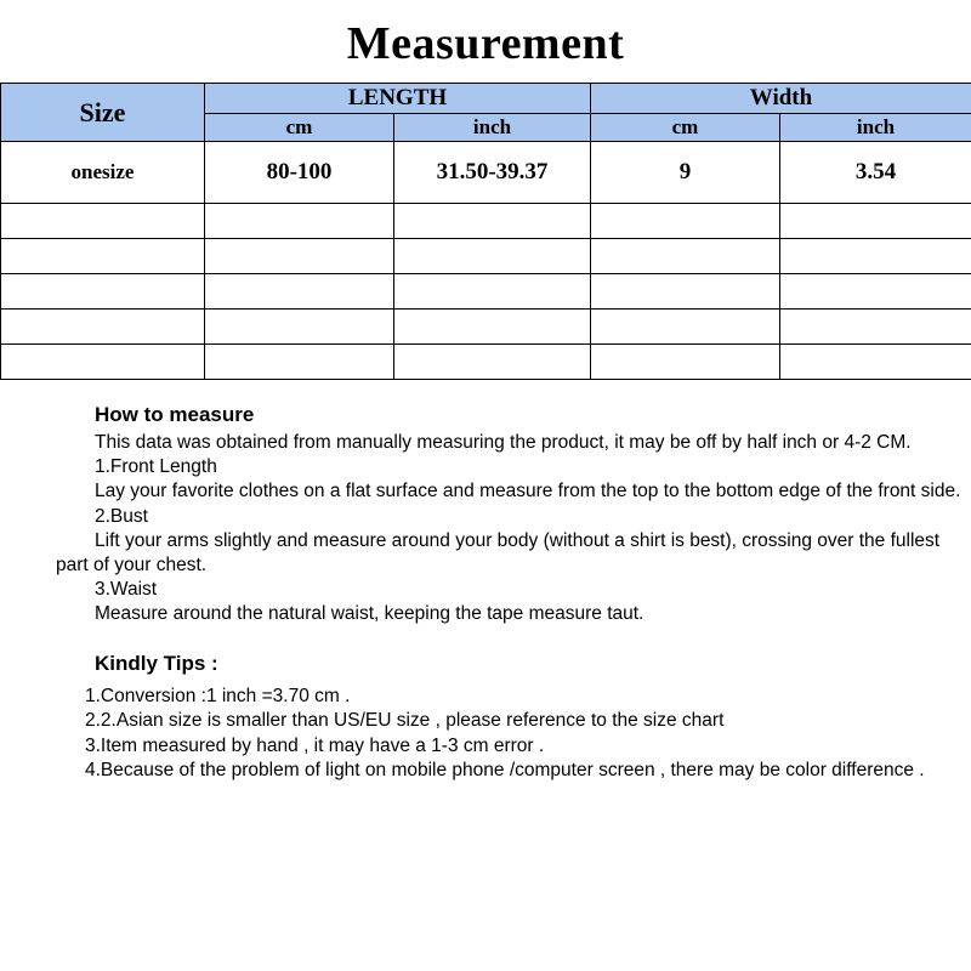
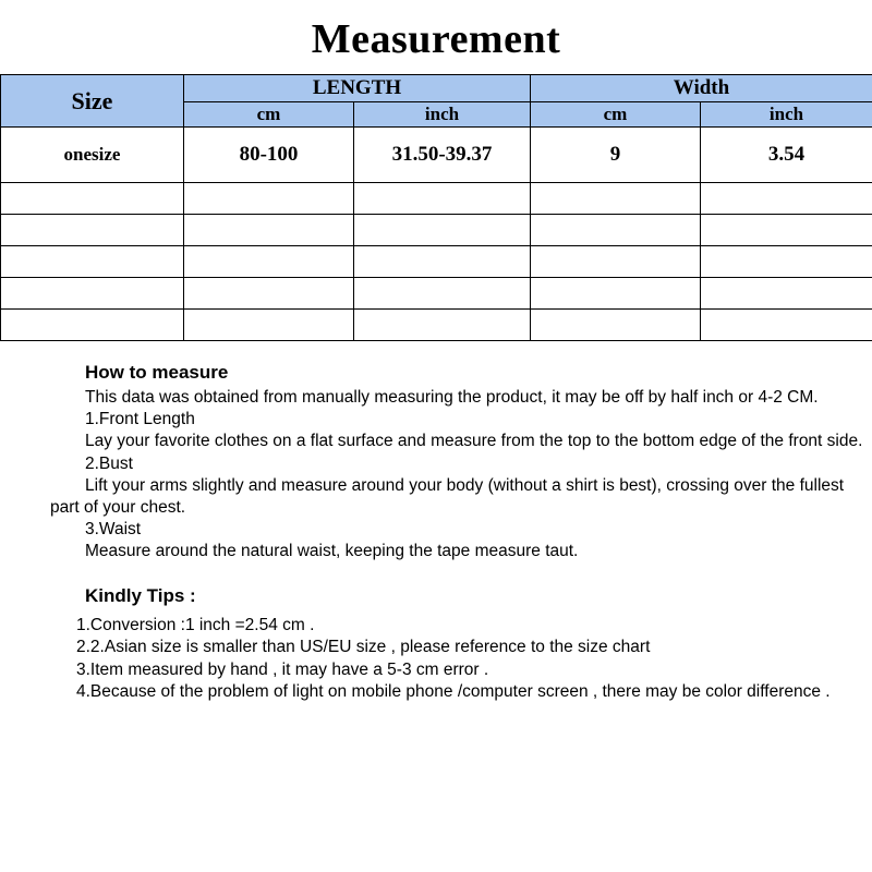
  Measurement
  Size	LENGTH	Width
  cm	inch	cm	inch
  onesize	80-100	31.50-39.37	9	3.54
  How to measure
  This data was obtained from manually measuring the product, it may be off by half inch or 4-2 CM.
  1.Front Length
  Lay your favorite clothes on a flat surface and measure from the top to the bottom edge of the front side.
  2.Bust
  Lift your arms slightly and measure around your body (without a shirt is best), crossing over the fullest part of your chest.
  3.Waist
  Measure around the natural waist, keeping the tape measure taut.
  Kindly Tips :
- 1.Conversion :1 inch =3.70 cm .
+ 1.Conversion :1 inch =2.54 cm .
  2.2.Asian size is smaller than US/EU size , please reference to the size chart
- 3.Item measured by hand , it may have a 1-3 cm error .
+ 3.Item measured by hand , it may have a 5-3 cm error .
  4.Because of the problem of light on mobile phone /computer screen , there may be color difference .
